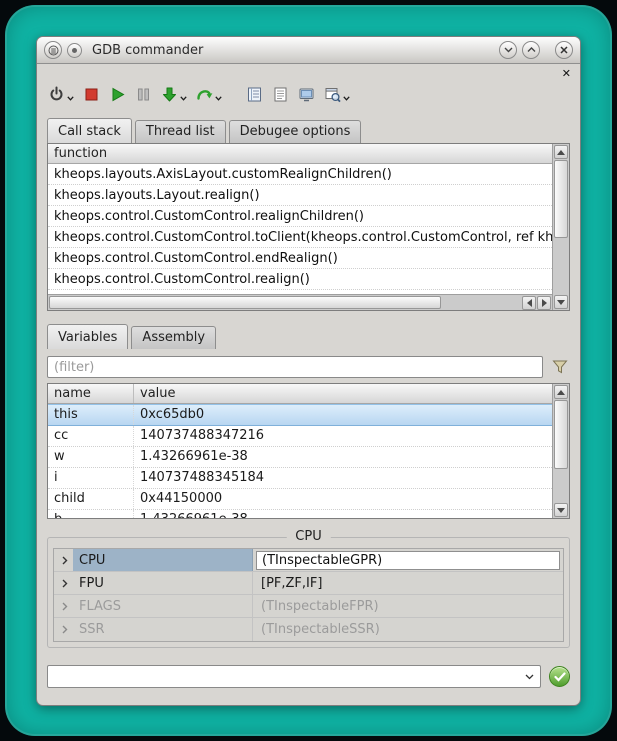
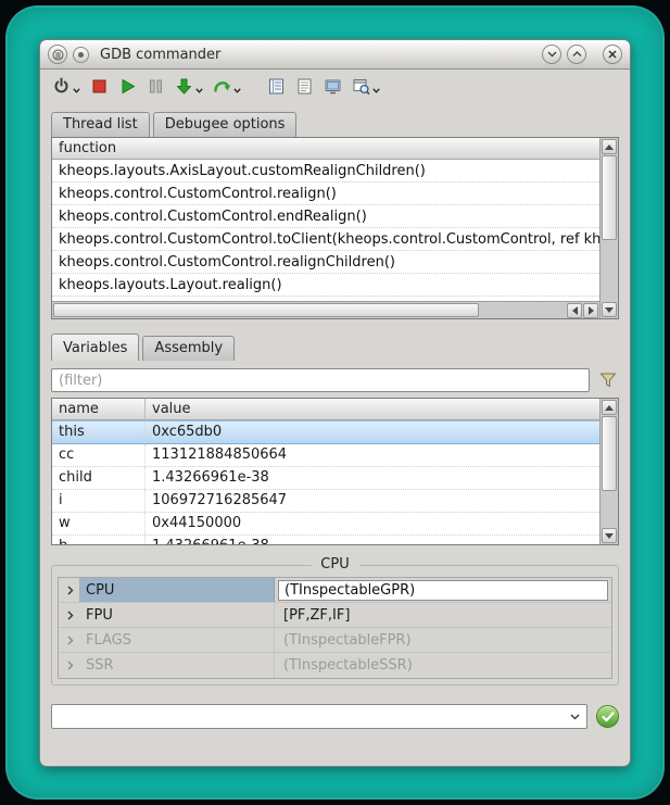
  GDB commander
- ✕
- Call stack
  Thread list
  Debugee options
  function
  kheops.layouts.AxisLayout.customRealignChildren()
- kheops.layouts.Layout.realign()
+ kheops.control.CustomControl.realign()
- kheops.control.CustomControl.realignChildren()
+ kheops.control.CustomControl.endRealign()
  kheops.control.CustomControl.toClient(kheops.control.CustomControl, ref kh
- kheops.control.CustomControl.endRealign()
+ kheops.control.CustomControl.realignChildren()
- kheops.control.CustomControl.realign()
+ kheops.layouts.Layout.realign()
  Variables
  Assembly
  (filter)
  name
  value
  this
  0xc65db0
  cc
- 140737488347216
+ 113121884850664
- w
+ child
  1.43266961e-38
  i
- 140737488345184
+ 106972716285647
- child
+ w
  0x44150000
  CPU
  CPU
  (TInspectableGPR)
  FPU
  [PF,ZF,IF]
  FLAGS
  (TInspectableFPR)
  SSR
  (TInspectableSSR)
